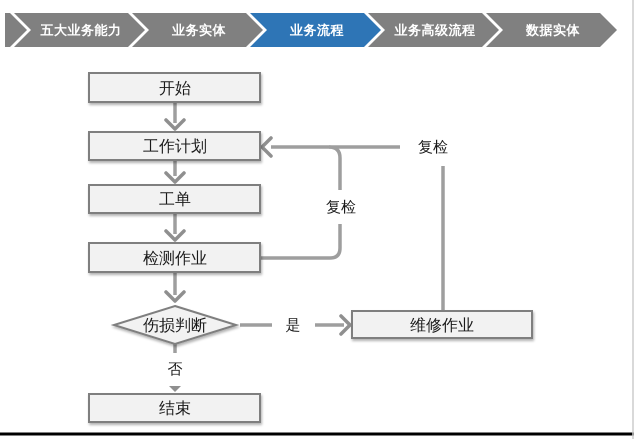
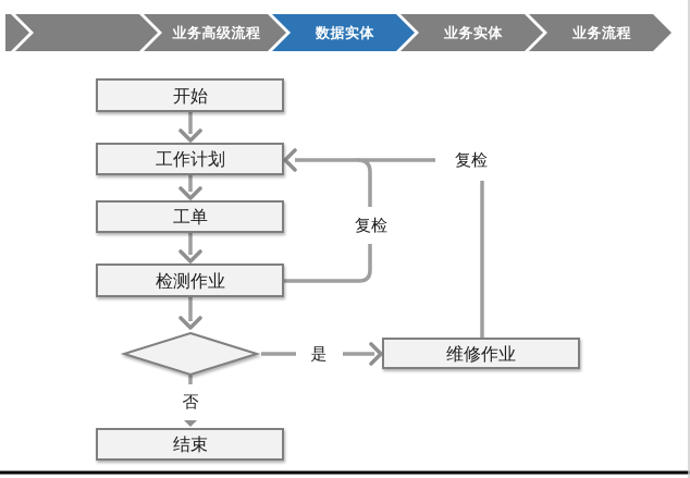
- 五大业务能力
- 业务实体
+ 业务高级流程
- 业务流程
+ 数据实体
- 业务高级流程
+ 业务实体
- 数据实体
+ 业务流程
  复检
  复检
  是
  否
  开始
  工作计划
  工单
  检测作业
- 伤损判断
  维修作业
  结束
